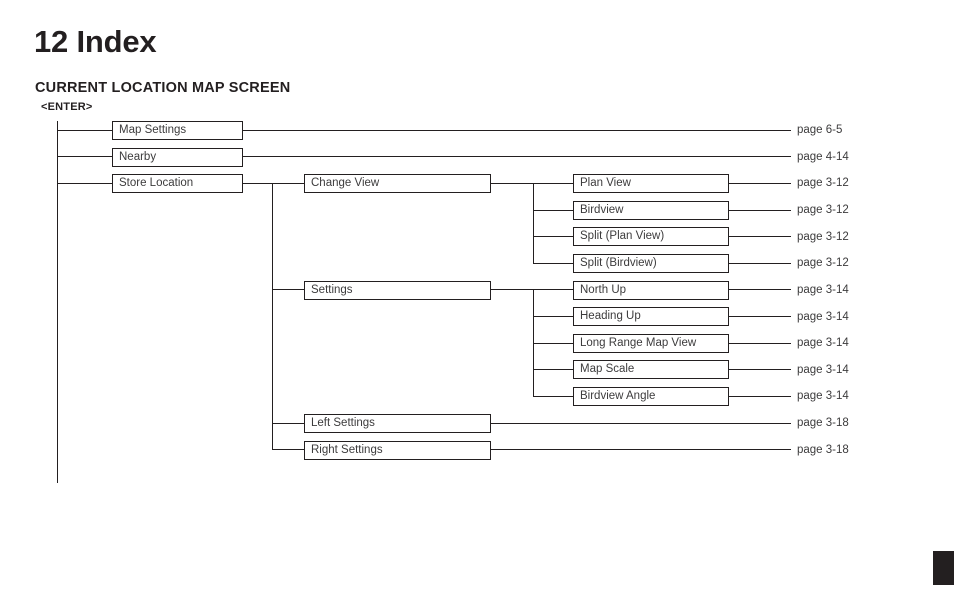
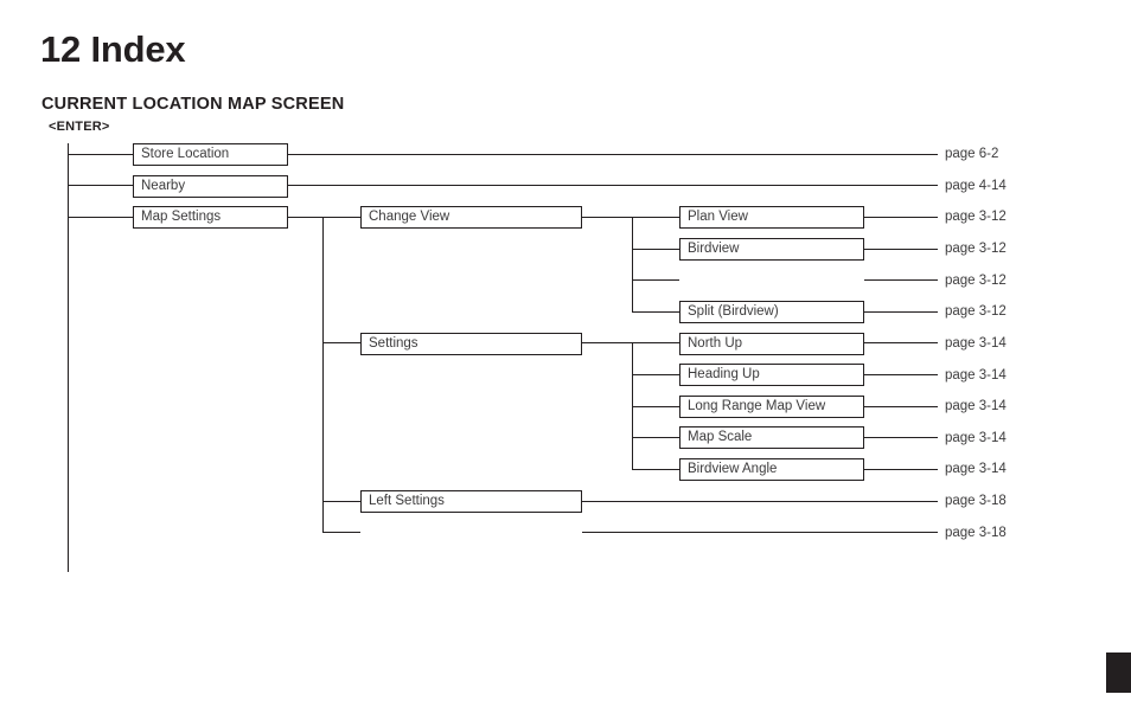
  12 Index
  CURRENT LOCATION MAP SCREEN
  <ENTER>
- Map Settings
+ Store Location
  Nearby
- Store Location
+ Map Settings
  Change View
  Settings
  Left Settings
- Right Settings
  Plan View
  Birdview
- Split (Plan View)
  Split (Birdview)
  North Up
  Heading Up
  Long Range Map View
  Map Scale
  Birdview Angle
- page 6-5
+ page 6-2
  page 4-14
  page 3-12
  page 3-12
  page 3-12
  page 3-12
  page 3-14
  page 3-14
  page 3-14
  page 3-14
  page 3-14
  page 3-18
  page 3-18
